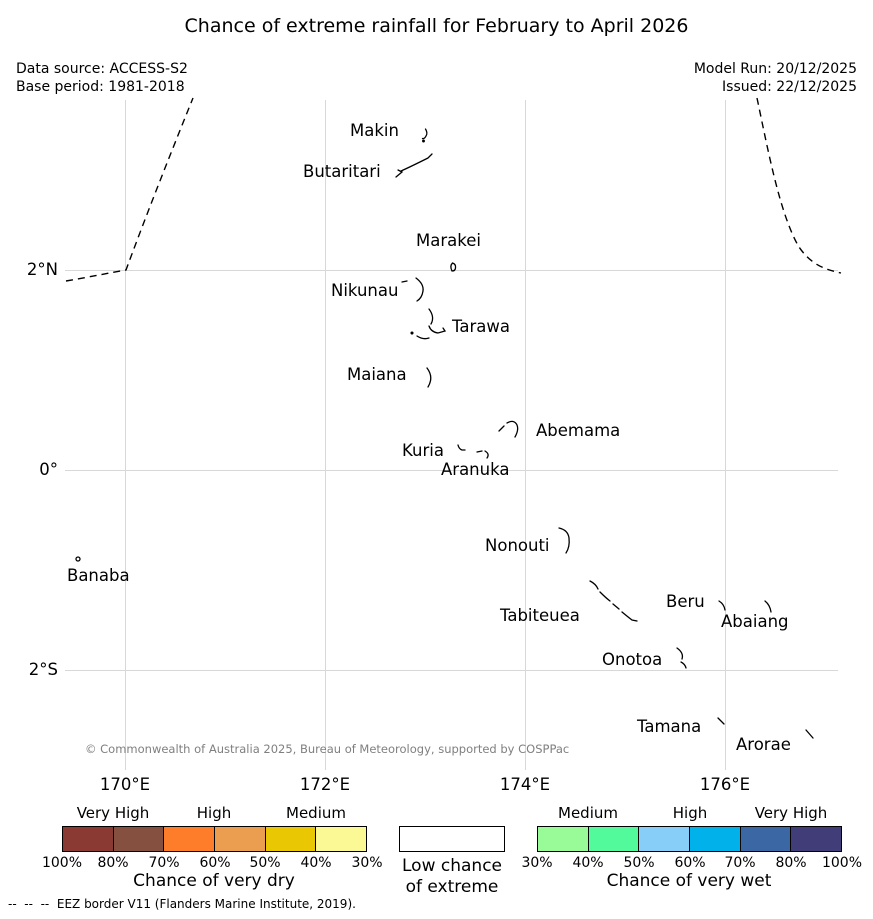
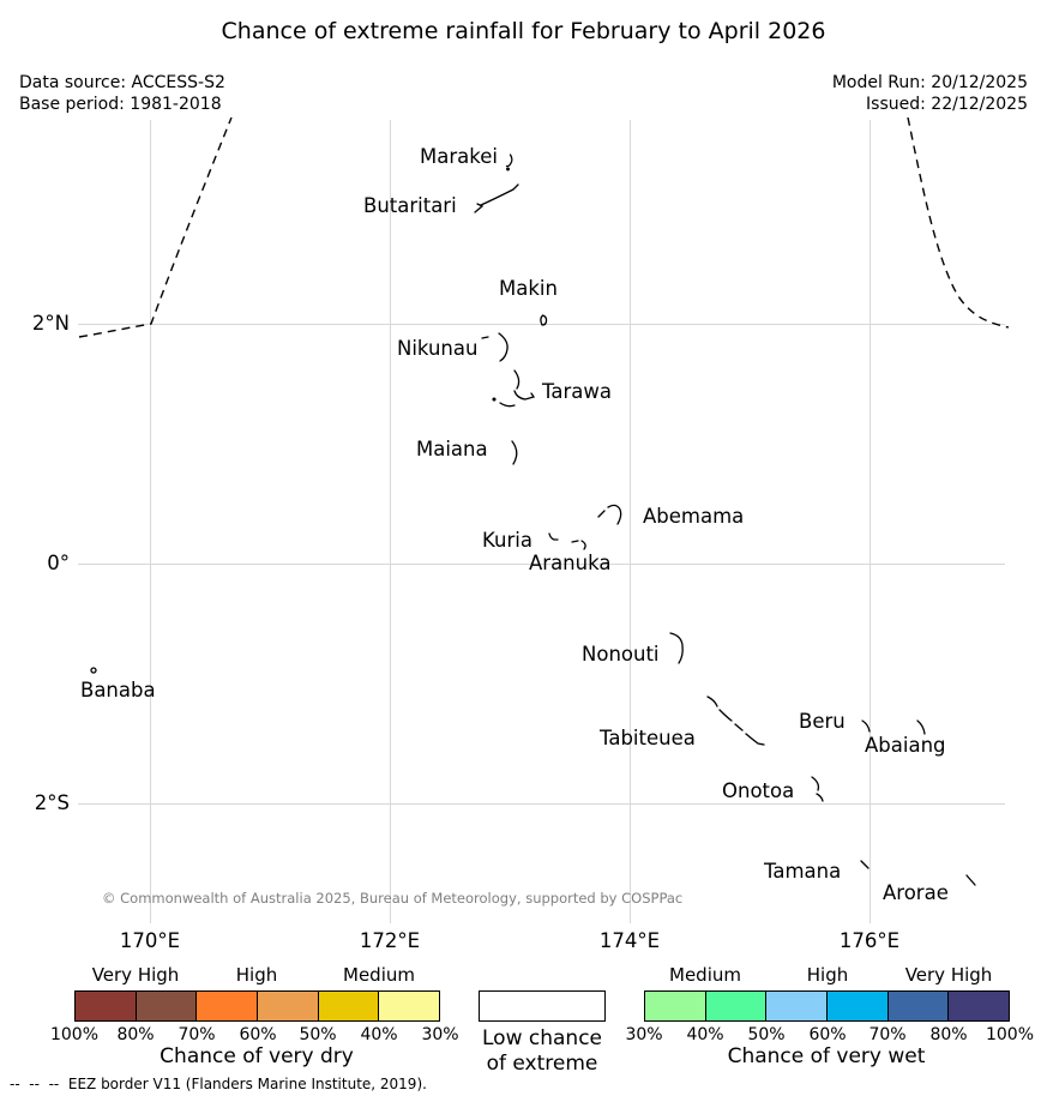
  Chance of extreme rainfall for February to April 2026
  Data source: ACCESS-S2
  Base period: 1981-2018
  Model Run: 20/12/2025
  Issued: 22/12/2025
  2°N
  0°
  2°S
  170°E
  172°E
  174°E
  176°E
- Makin
+ Marakei
  Butaritari
- Marakei
+ Makin
  Nikunau
  Tarawa
  Maiana
  Abemama
  Kuria
  Aranuka
  Nonouti
  Banaba
  Tabiteuea
  Beru
  Abaiang
  Onotoa
  Tamana
  Arorae
  © Commonwealth of Australia 2025, Bureau of Meteorology, supported by COSPPac
  Very High
  High
  Medium
  100%
  80%
  70%
  60%
  50%
  40%
  30%
  Chance of very dry
  Low chance
  of extreme
  Medium
  High
  Very High
  30%
  40%
  50%
  60%
  70%
  80%
  100%
  Chance of very wet
  -- -- -- EEZ border V11 (Flanders Marine Institute, 2019).
